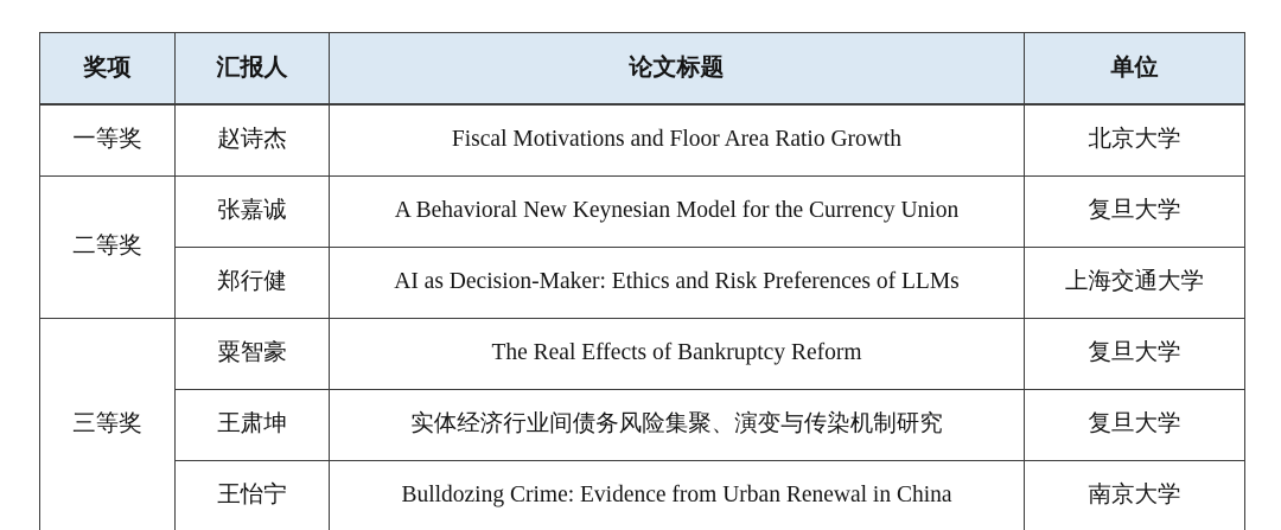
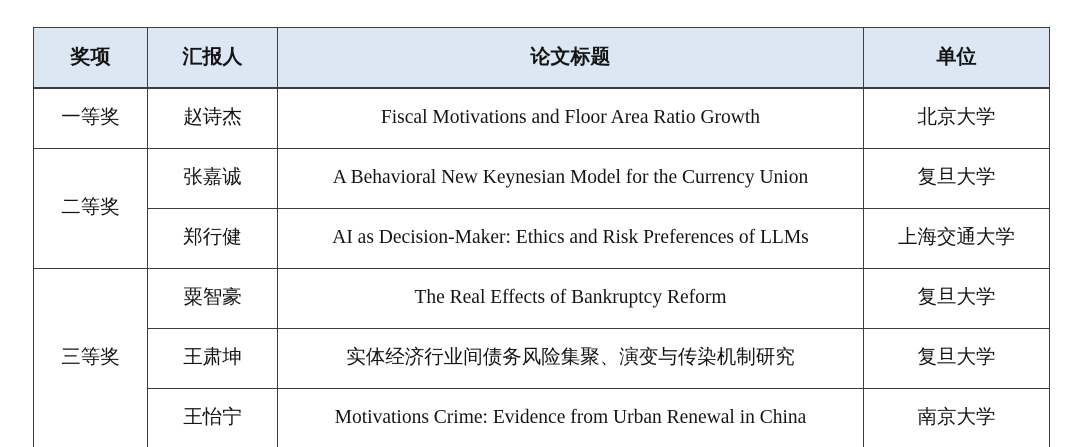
  奖项	汇报人	论文标题	单位
  一等奖	赵诗杰	Fiscal Motivations and Floor Area Ratio Growth	北京大学
  二等奖	张嘉诚	A Behavioral New Keynesian Model for the Currency Union	复旦大学
  郑行健	AI as Decision-Maker: Ethics and Risk Preferences of LLMs	上海交通大学
  三等奖	粟智豪	The Real Effects of Bankruptcy Reform	复旦大学
  王肃坤	实体经济行业间债务风险集聚、演变与传染机制研究	复旦大学
- 王怡宁	Bulldozing Crime: Evidence from Urban Renewal in China	南京大学
+ 王怡宁	Motivations Crime: Evidence from Urban Renewal in China	南京大学
